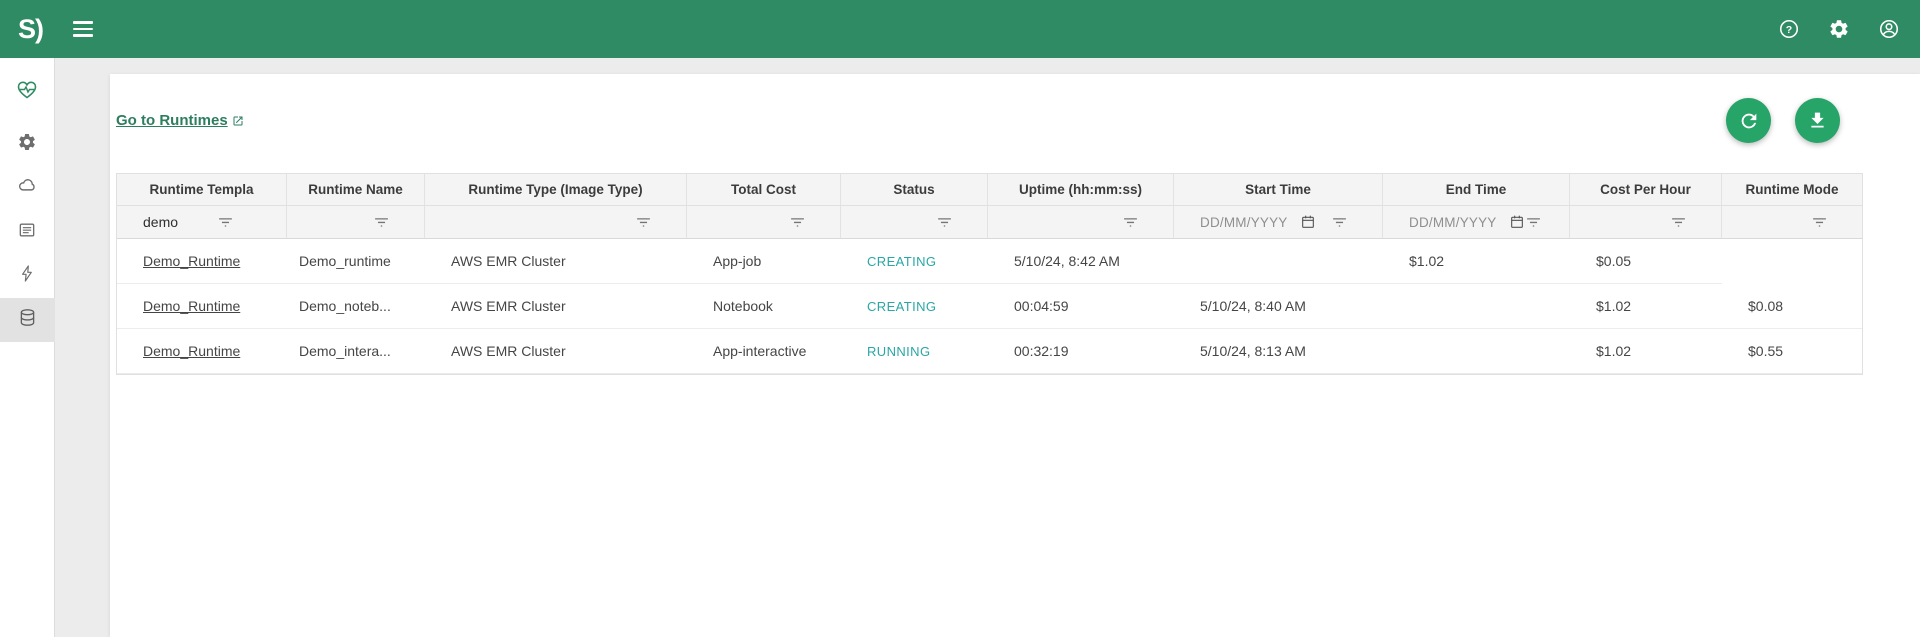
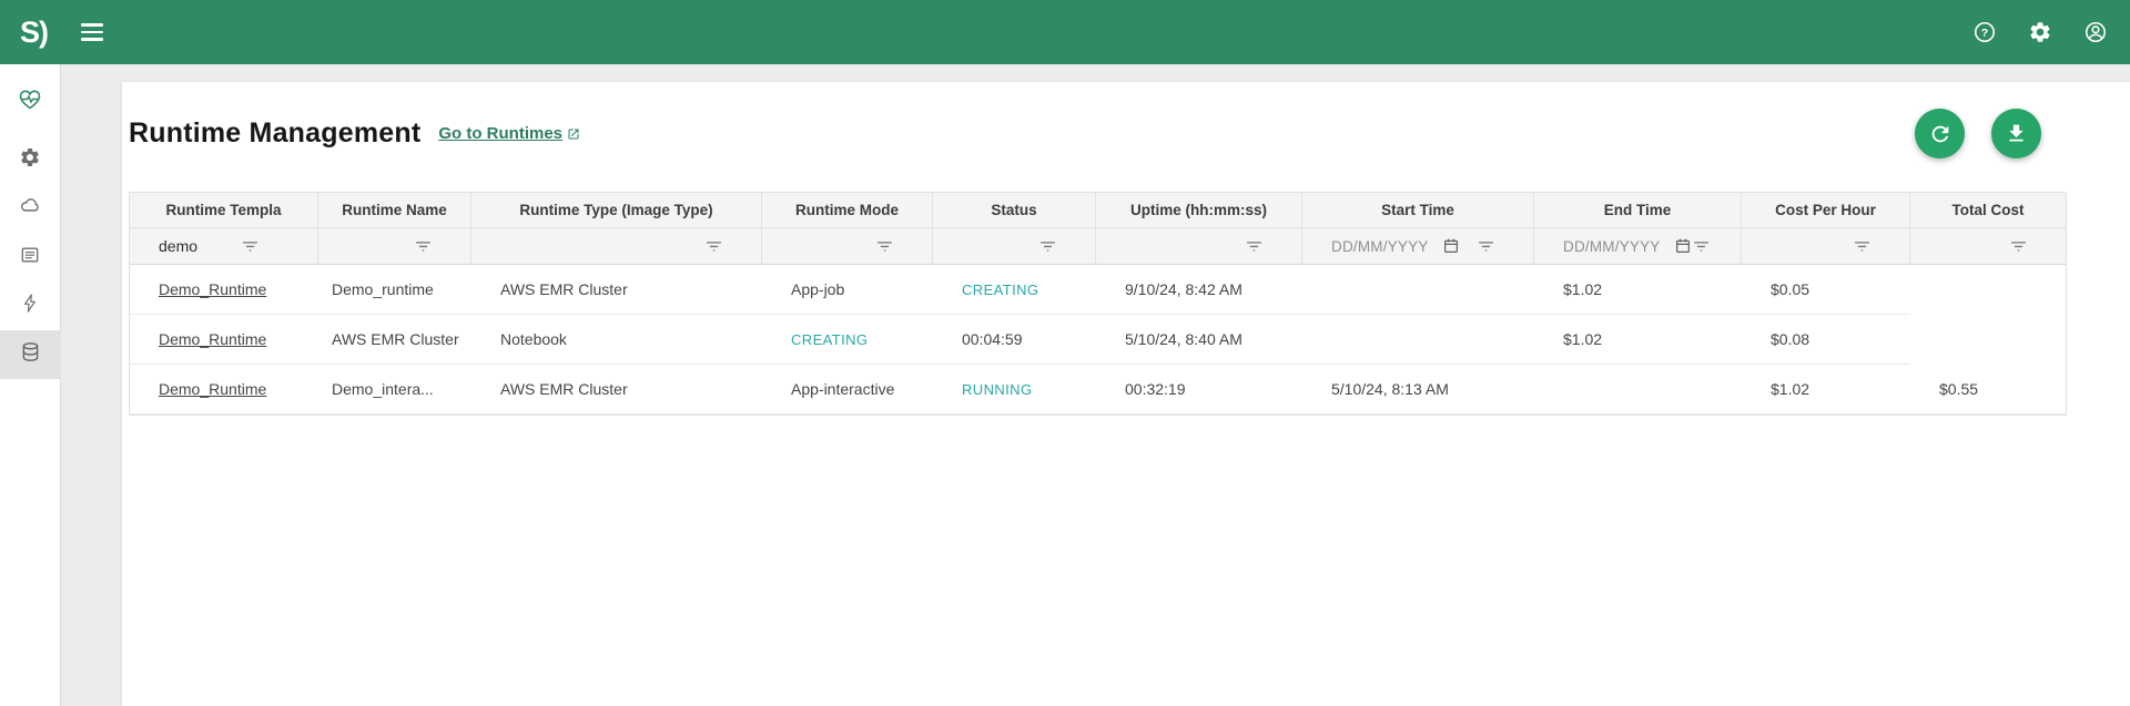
  S)
  ?
+ Runtime Management
  Go to Runtimes
  Runtime Templa
  Runtime Name
  Runtime Type (Image Type)
- Total Cost
+ Runtime Mode
  Status
  Uptime (hh:mm:ss)
  Start Time
  End Time
  Cost Per Hour
- Runtime Mode
+ Total Cost
  demo
  DD/MM/YYYY
  DD/MM/YYYY
  Demo_Runtime
  Demo_runtime
  AWS EMR Cluster
  App-job
  CREATING
- 5/10/24, 8:42 AM
+ 9/10/24, 8:42 AM
  $1.02
  $0.05
  Demo_Runtime
- Demo_noteb...
  AWS EMR Cluster
  Notebook
  CREATING
  00:04:59
  5/10/24, 8:40 AM
  $1.02
  $0.08
  Demo_Runtime
  Demo_intera...
  AWS EMR Cluster
  App-interactive
  RUNNING
  00:32:19
  5/10/24, 8:13 AM
  $1.02
  $0.55
